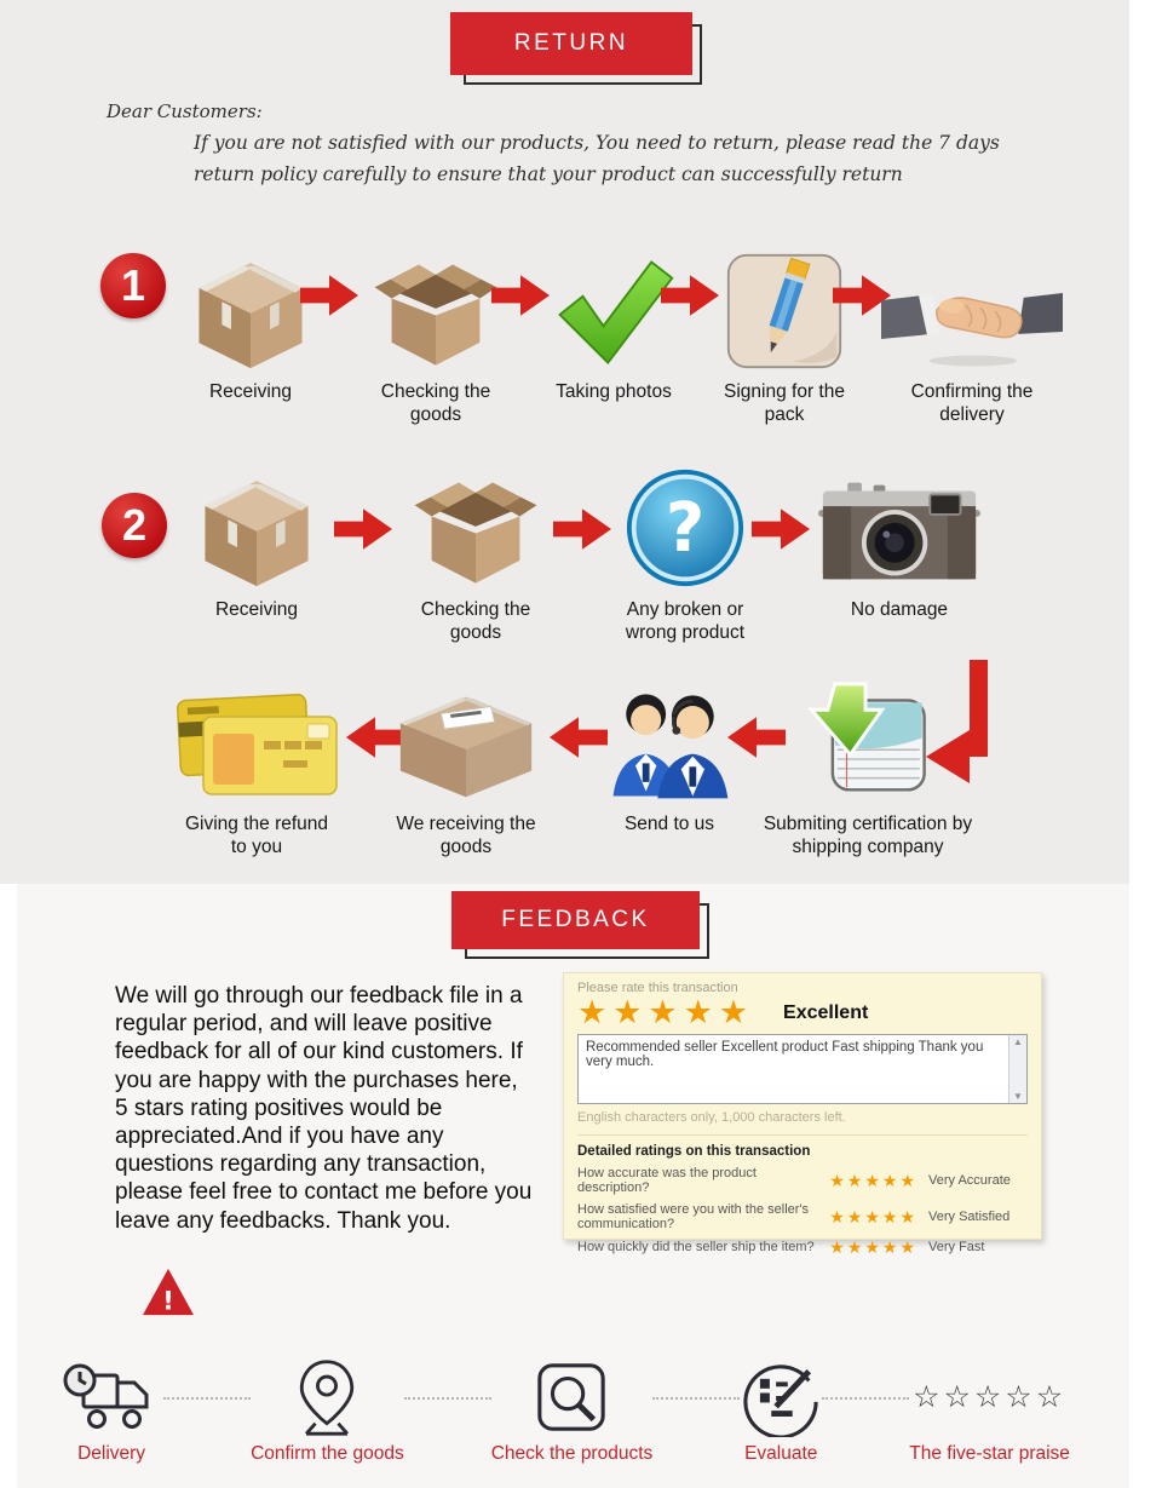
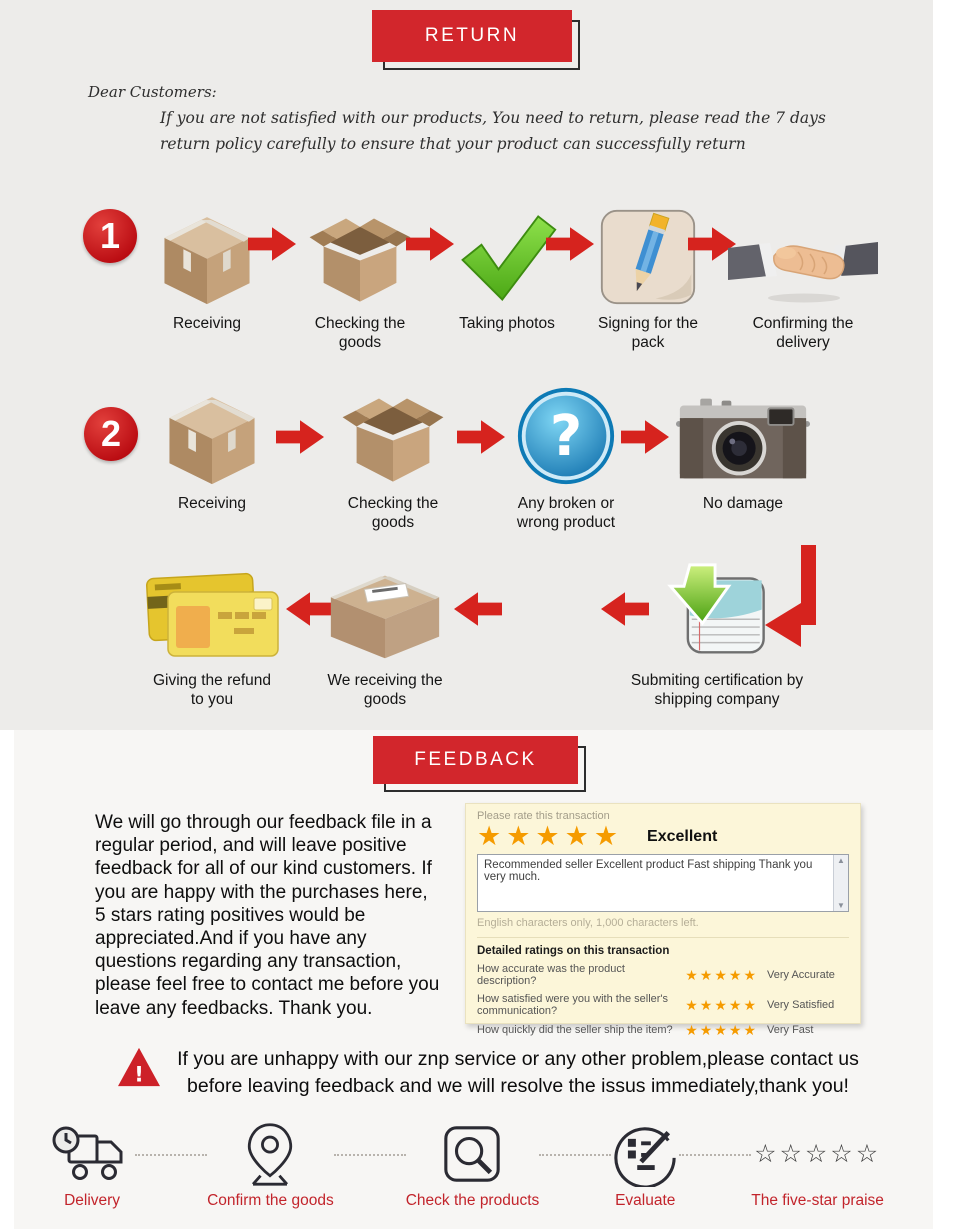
  RETURN
  Dear Customers:
  If you are not satisfied with our products, You need to return, please read the 7 days
  return policy carefully to ensure that your product can successfully return
  1
  Receiving
  Checking the goods
  Taking photos
  Signing for the pack
  Confirming the delivery
  2
  Receiving
  Checking the goods
  ?
  Any broken or wrong product
  No damage
  Giving the refund to you
  We receiving the goods
- Send to us
  Submiting certification by shipping company
  FEEDBACK
  We will go through our feedback file in a regular period, and will leave positive feedback for all of our kind customers. If you are happy with the purchases here, 5 stars rating positives would be appreciated.And if you have any questions regarding any transaction, please feel free to contact me before you leave any feedbacks. Thank you.
  Please rate this transaction
  ★★★★★
  Excellent
  Recommended seller Excellent product Fast shipping Thank you very much.
  ▲
  ▼
  English characters only, 1,000 characters left.
  Detailed ratings on this transaction
  How accurate was the product description?
  ★★★★★
  Very Accurate
  How satisfied were you with the seller's communication?
  ★★★★★
  Very Satisfied
  How quickly did the seller ship the item?
  ★★★★★
  Very Fast
  !
+ If you are unhappy with our znp service or any other problem,please contact us
+ before leaving feedback and we will resolve the issus immediately,thank you!
  Delivery
  Confirm the goods
  Check the products
  Evaluate
  ☆☆☆☆☆
  The five-star praise
